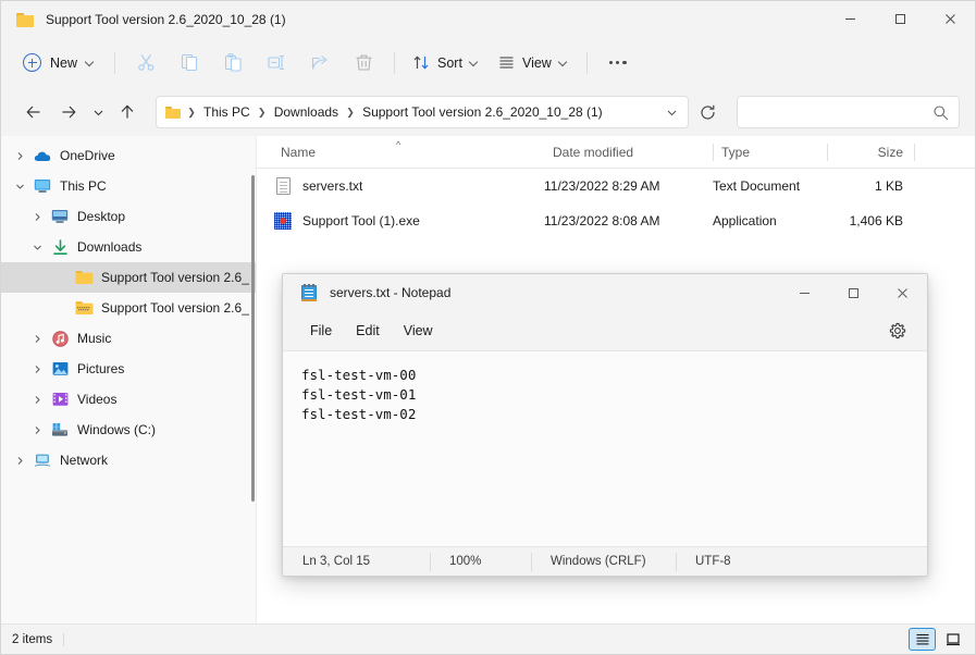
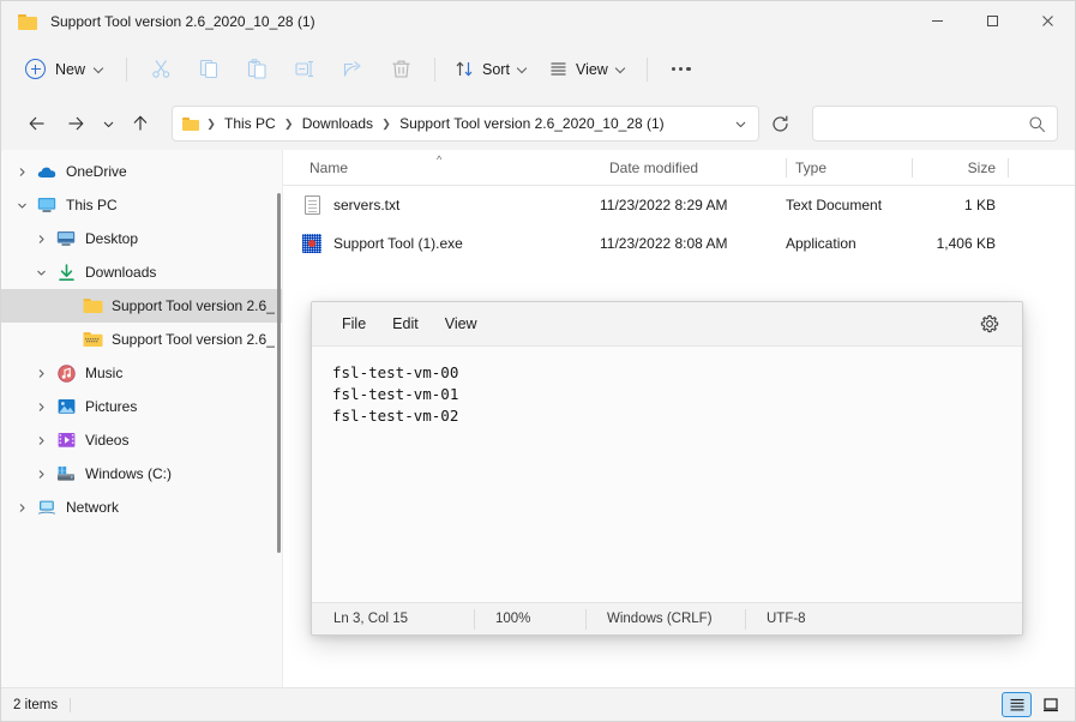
  Support Tool version 2.6_2020_10_28 (1)
  New
  Sort
  View
  ❯
  This PC
  ❯
  Downloads
  ❯
  Support Tool version 2.6_2020_10_28 (1)
  OneDrive
  This PC
  Desktop
  Downloads
  Support Tool version 2.6_
  Support Tool version 2.6_
  Music
  Pictures
  Videos
  Windows (C:)
  Network
  Name
  ^
  Date modified
  Type
  Size
  servers.txt
  11/23/2022 8:29 AM
  Text Document
  1 KB
  Support Tool (1).exe
  11/23/2022 8:08 AM
  Application
  1,406 KB
  2 items
- servers.txt - Notepad
  File
  Edit
  View
  fsl-test-vm-00
  fsl-test-vm-01
  fsl-test-vm-02
  Ln 3, Col 15
  100%
  Windows (CRLF)
  UTF-8
